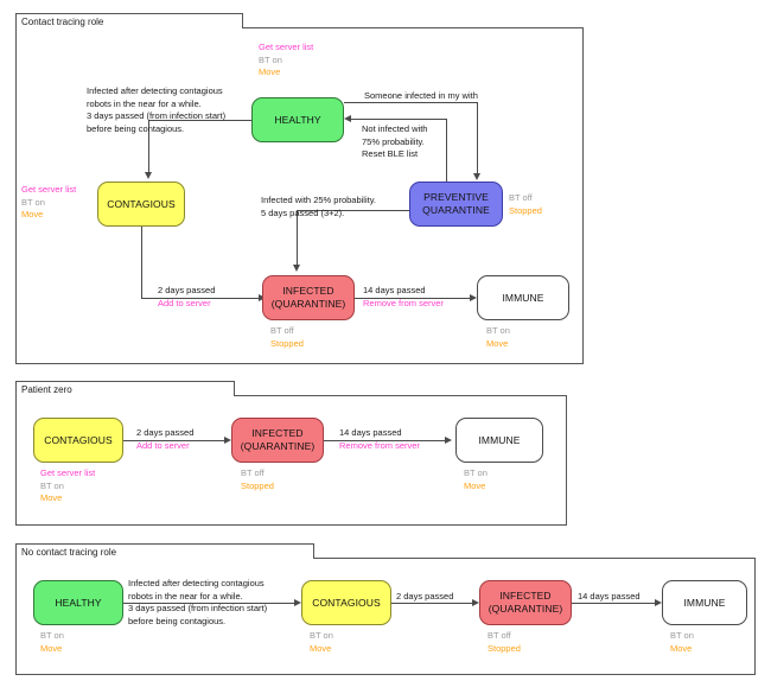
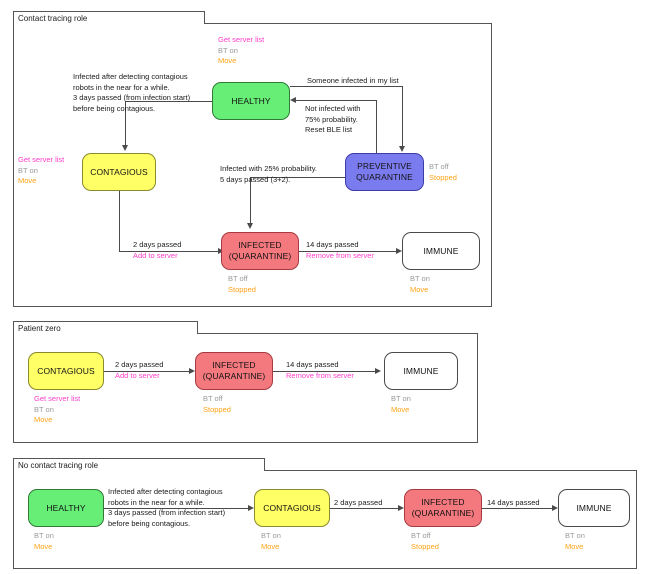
  Contact tracing role
  Get server list
  BT on
  Move
  HEALTHY
  Infected after detecting contagious
  robots in the near for a while.
  3 days passed (from infection start)
  before being contagious.
  Get server list
  BT on
  Move
  CONTAGIOUS
- Someone infected in my with
+ Someone infected in my list
  Not infected with
  75% probability.
  Reset BLE list
  PREVENTIVE
  QUARANTINE
  BT off
  Stopped
  Infected with 25% probability.
  5 days passed (3+2).
  2 days passed
  Add to server
  INFECTED
  (QUARANTINE)
  BT off
  Stopped
  14 days passed
  Remove from server
  IMMUNE
  BT on
  Move
  Patient zero
  CONTAGIOUS
  Get server list
  BT on
  Move
  2 days passed
  Add to server
  INFECTED
  (QUARANTINE)
  BT off
  Stopped
  14 days passed
  Remove from server
  IMMUNE
  BT on
  Move
  No contact tracing role
  HEALTHY
  BT on
  Move
  Infected after detecting contagious
  robots in the near for a while.
  3 days passed (from infection start)
  before being contagious.
  CONTAGIOUS
  BT on
  Move
  2 days passed
  INFECTED
  (QUARANTINE)
  BT off
  Stopped
  14 days passed
  IMMUNE
  BT on
  Move
